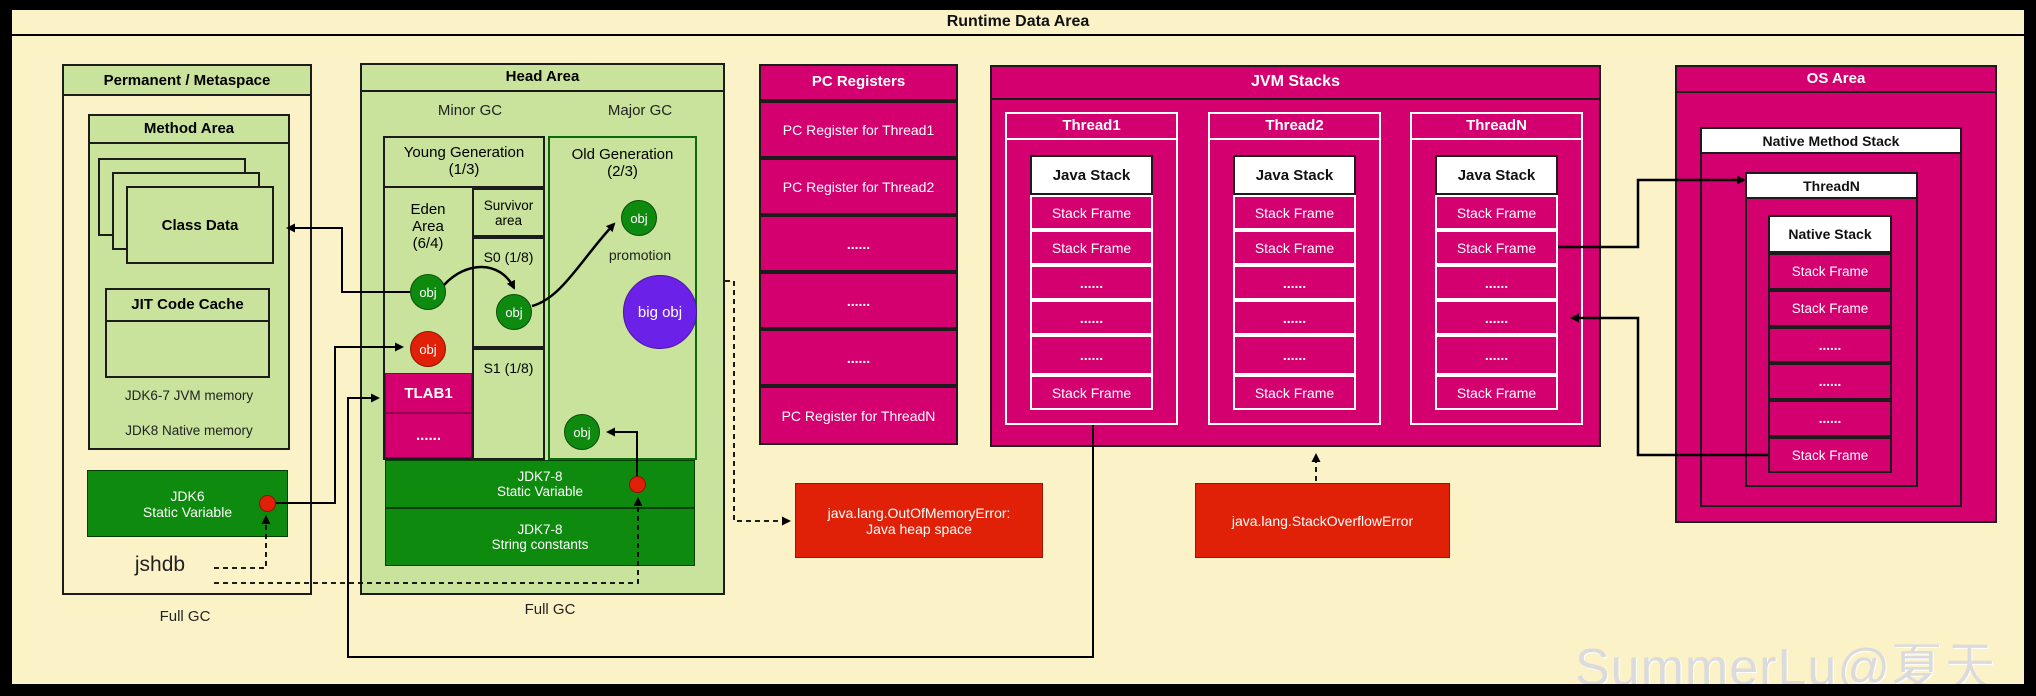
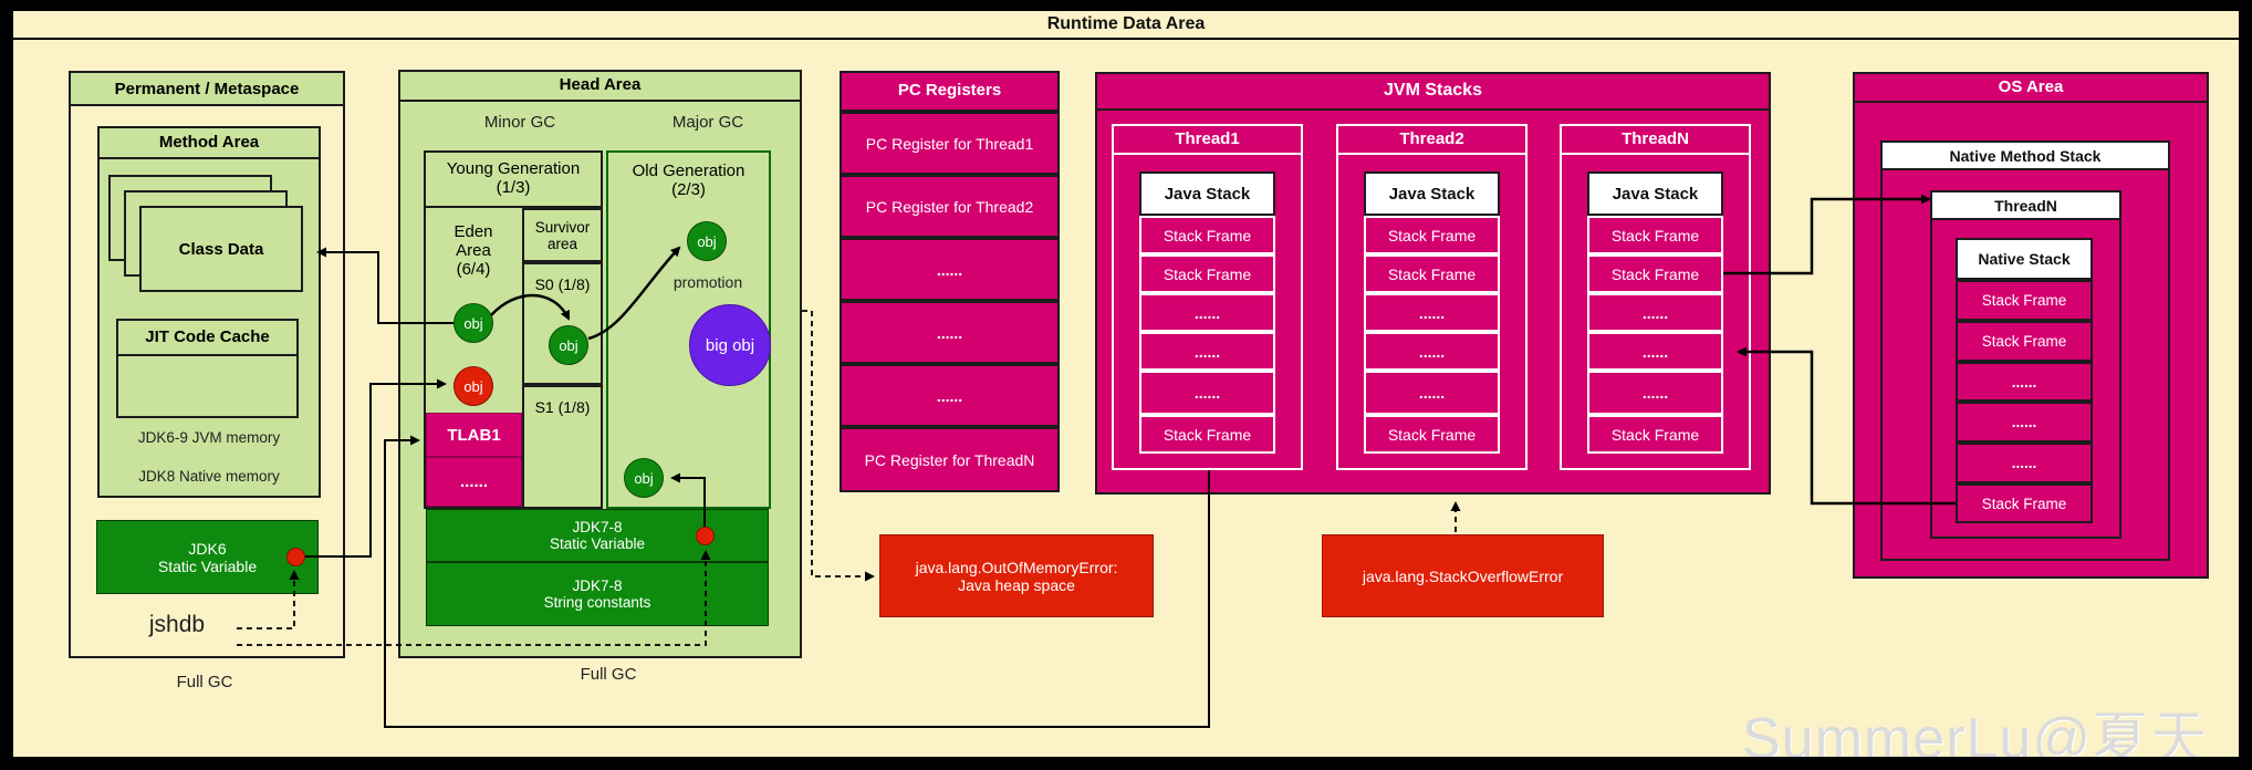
  Runtime Data Area
  Permanent / Metaspace
  Method Area
  Class Data
  JIT Code Cache
- JDK6-7 JVM memory
+ JDK6-9 JVM memory
  JDK8 Native memory
  JDK6
  Static Variable
  jshdb
  Full GC
  Head Area
  Minor GC
  Major GC
  Young Generation
  (1/3)
  Eden
  Area
  (6/4)
  Survivor
  area
  S0 (1/8)
  S1 (1/8)
  TLAB1
  ......
  Old Generation
  (2/3)
  promotion
  obj
  obj
  obj
  obj
  obj
  big obj
  JDK7-8
  Static Variable
  JDK7-8
  String constants
  Full GC
  PC Registers
  PC Register for Thread1
  PC Register for Thread2
  ......
  ......
  ......
  PC Register for ThreadN
  JVM Stacks
  Thread1
  Java Stack
  Stack Frame
  Stack Frame
  ......
  ......
  ......
  Stack Frame
  Thread2
  Java Stack
  Stack Frame
  Stack Frame
  ......
  ......
  ......
  Stack Frame
  ThreadN
  Java Stack
  Stack Frame
  Stack Frame
  ......
  ......
  ......
  Stack Frame
  OS Area
  Native Method Stack
  ThreadN
  Native Stack
  Stack Frame
  Stack Frame
  ......
  ......
  ......
  Stack Frame
  java.lang.OutOfMemoryError:
  Java heap space
  java.lang.StackOverflowError
  SummerLu@夏天
